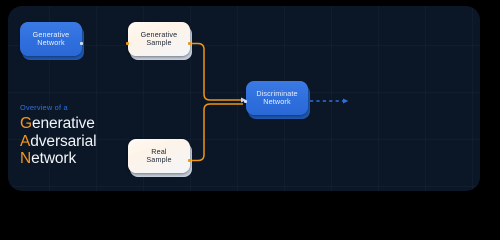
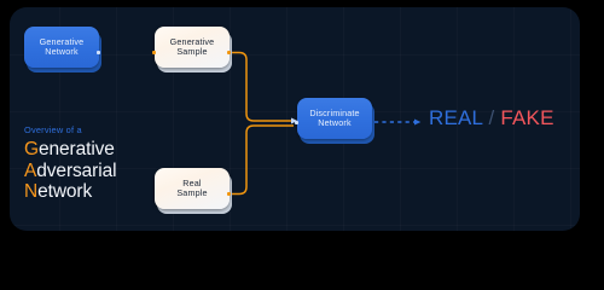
  Generative
  Network
  Generative
  Sample
  Real
  Sample
  Discriminate
  Network
  Overview of a
  Generative
  Adversarial
  Network
+ REAL / FAKE
